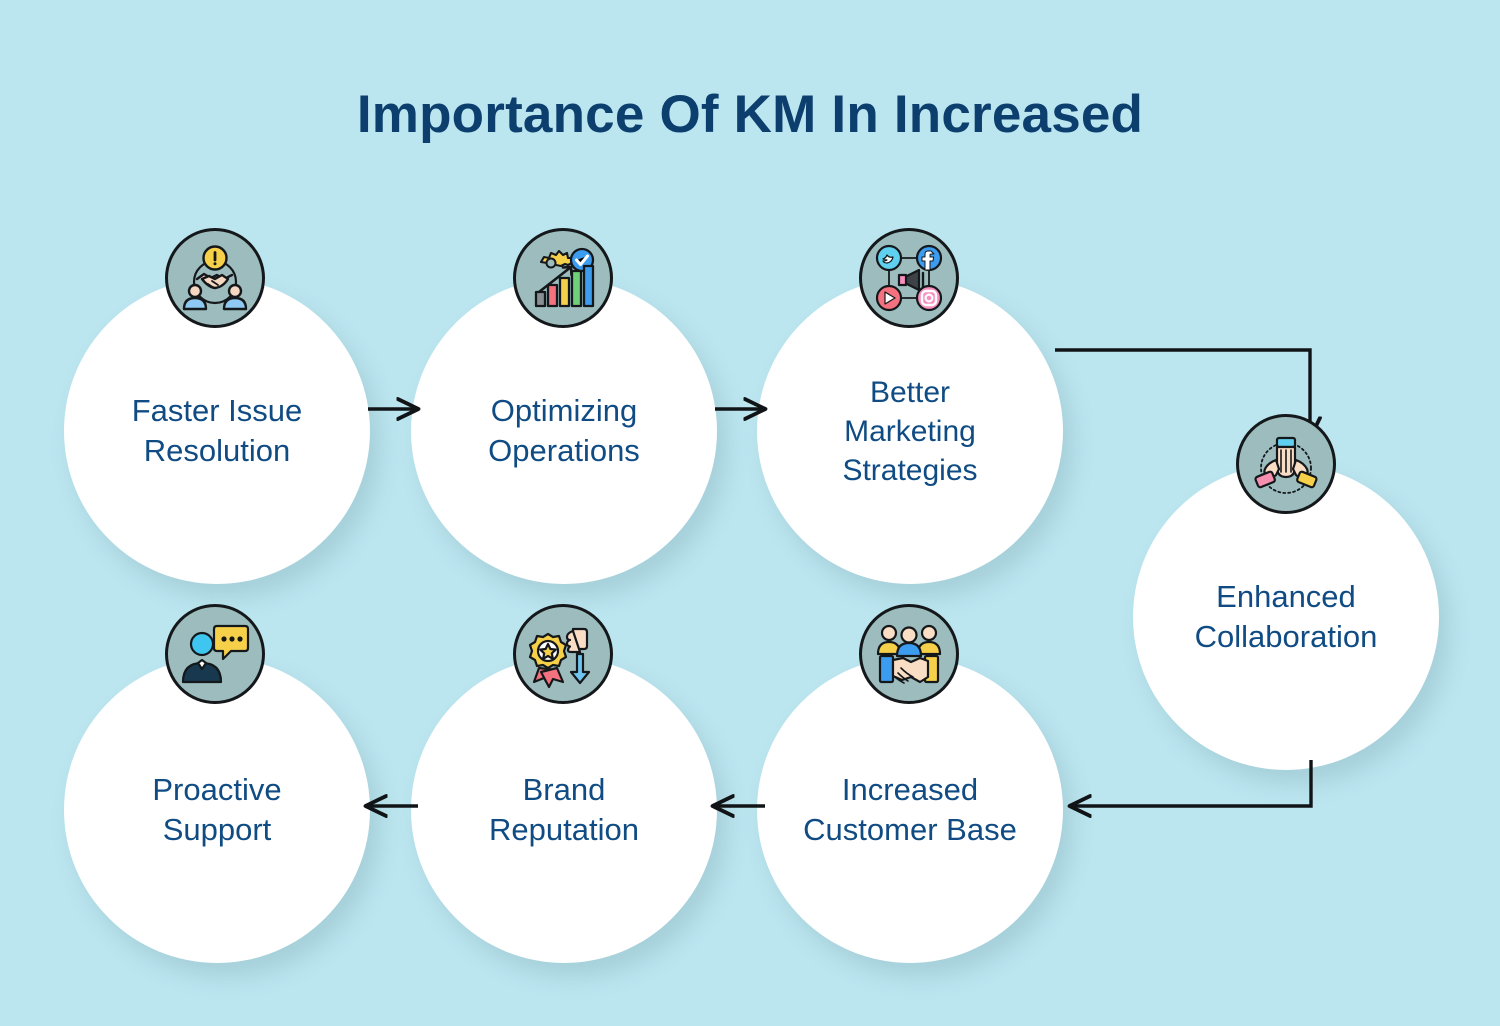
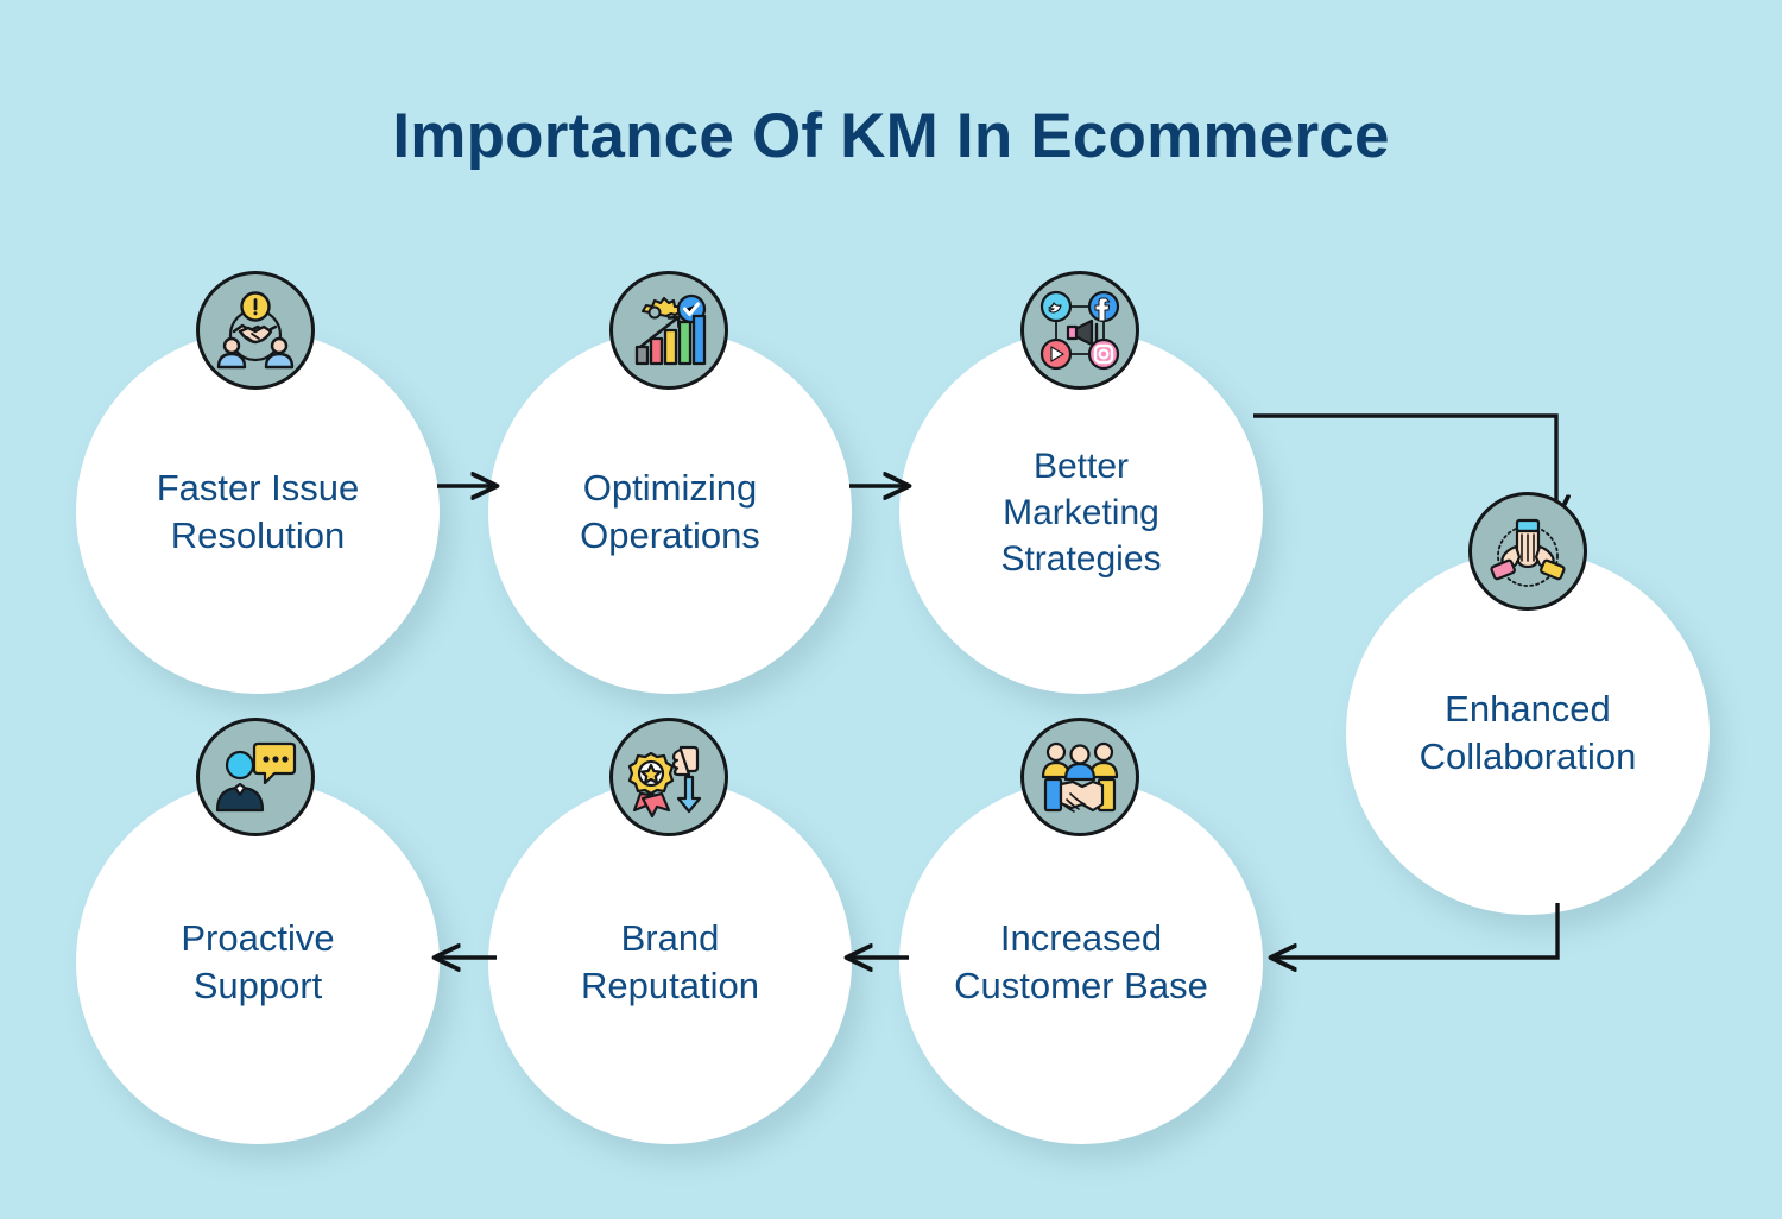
- Importance Of KM In Increased
+ Importance Of KM In Ecommerce
  Faster Issue
  Resolution
  Optimizing
  Operations
  Better
  Marketing
  Strategies
  Enhanced
  Collaboration
  Increased
  Customer Base
  Brand
  Reputation
  Proactive
  Support
